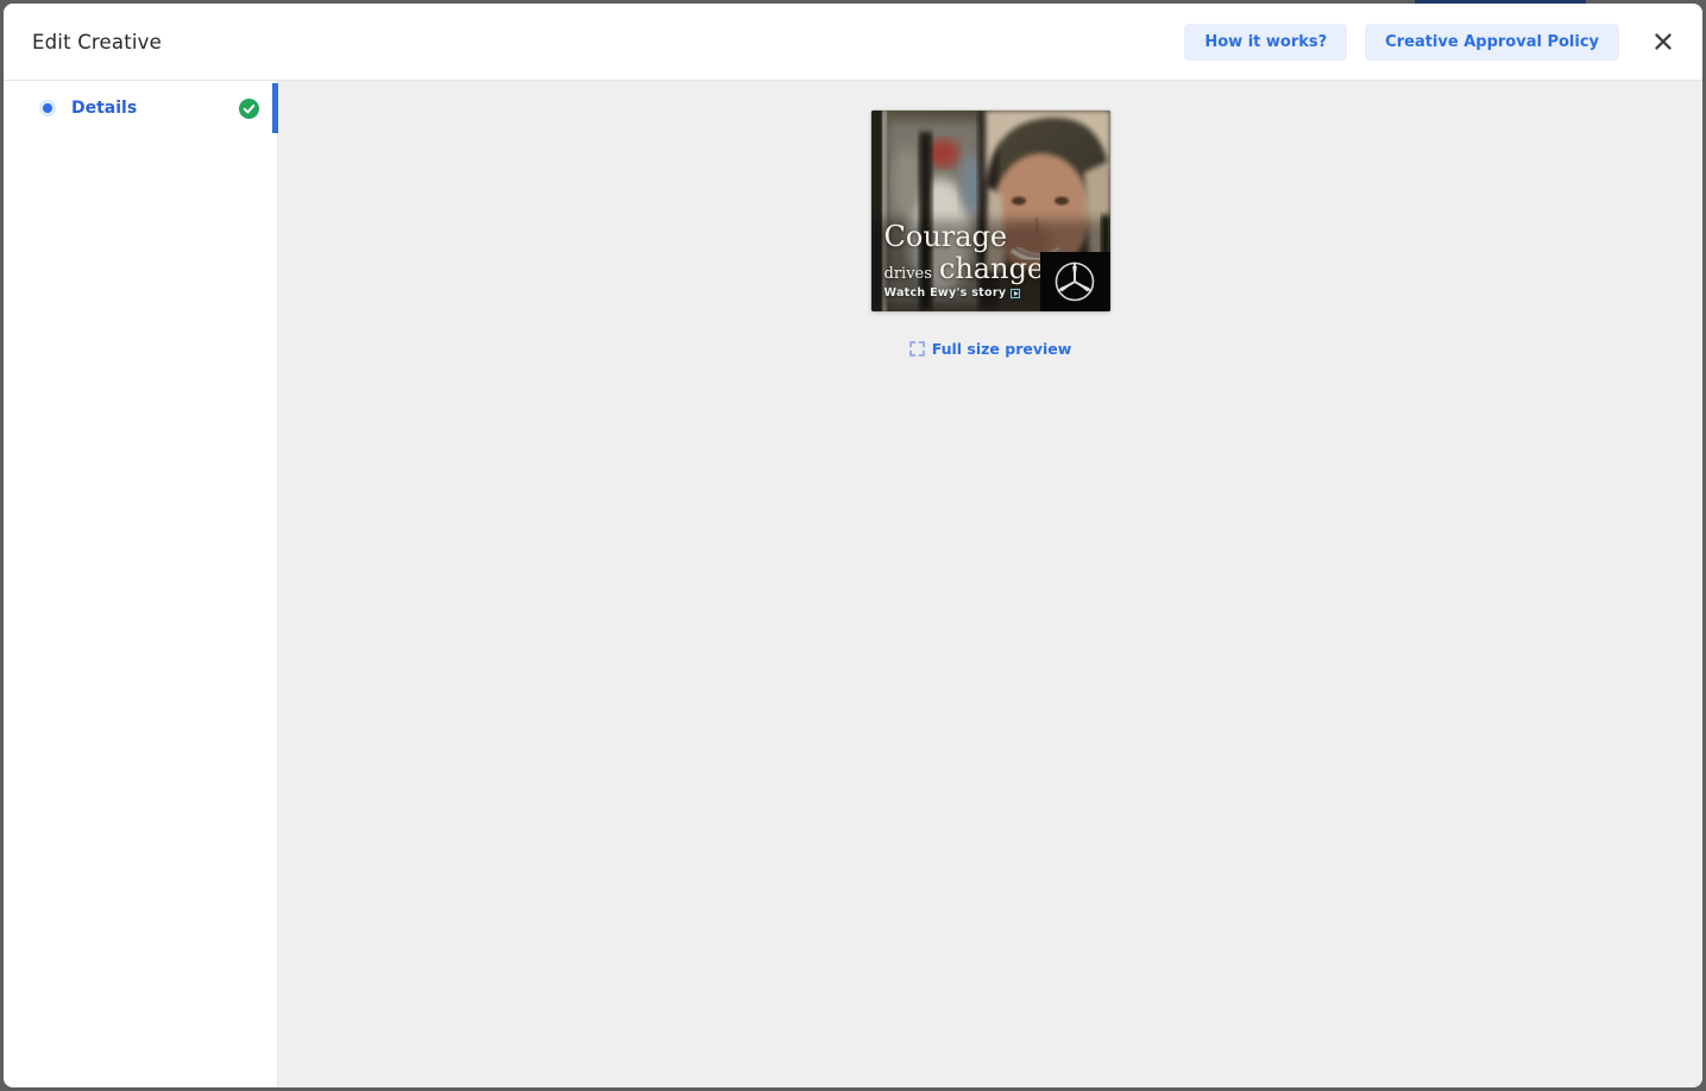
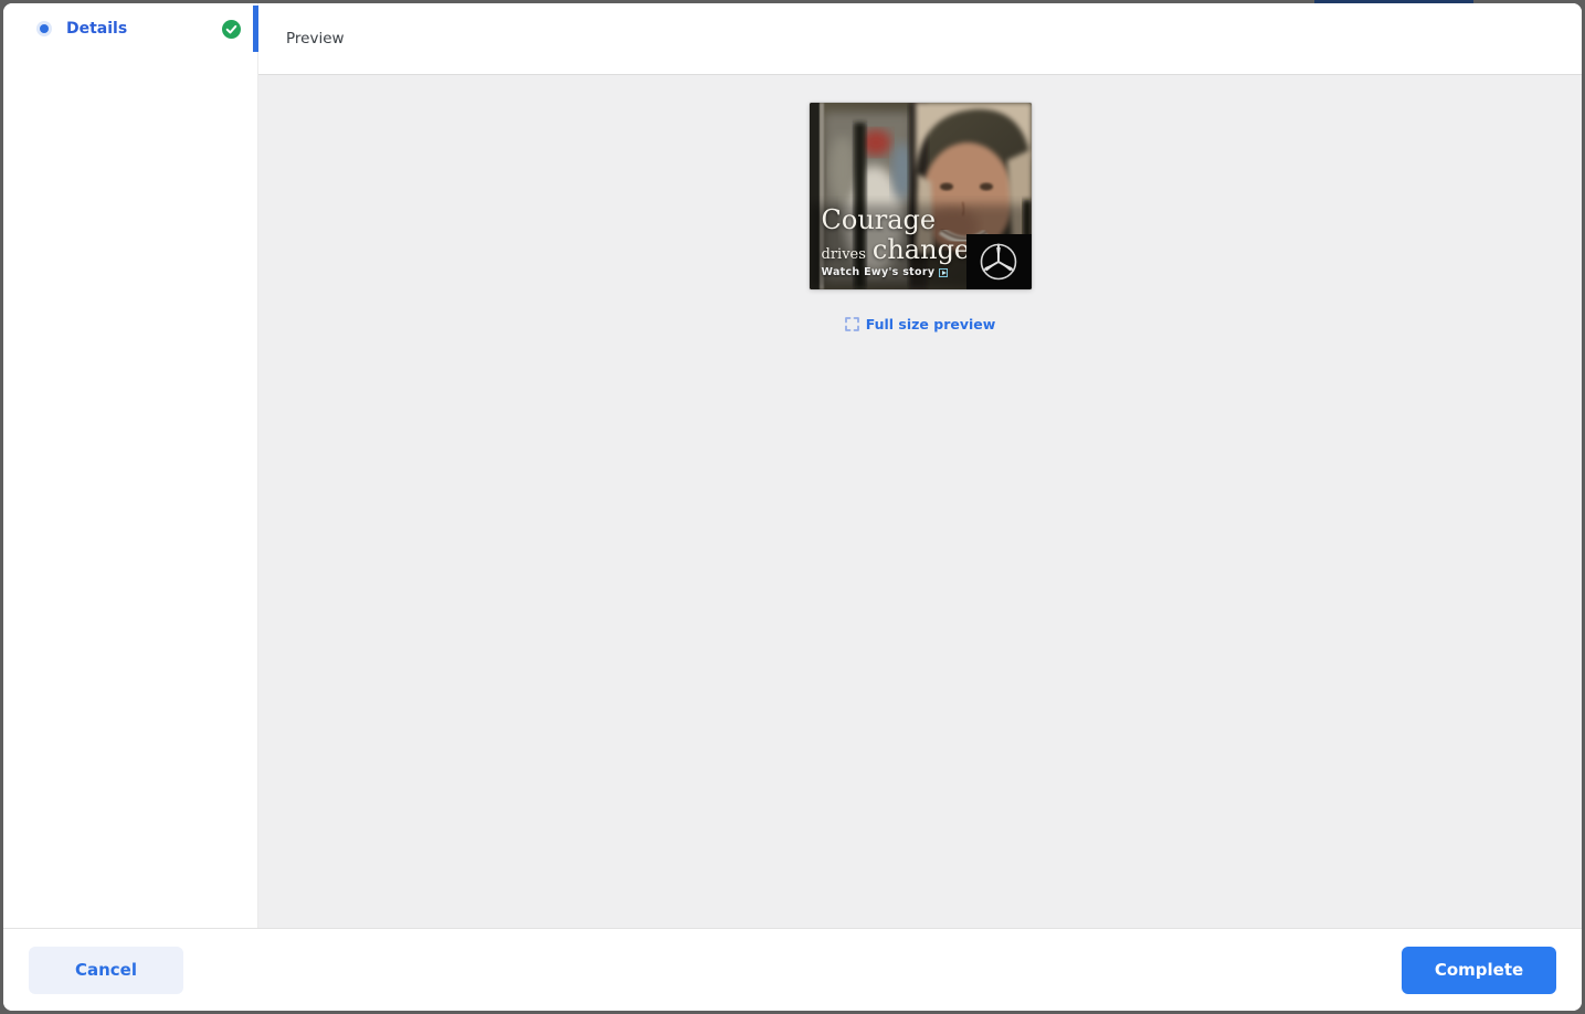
- Edit Creative
- How it works?
- Creative Approval Policy
  Details
+ Preview
  Courage
  drives
  change
  Watch Ewy's story
  Full size preview
+ Cancel
+ Complete
